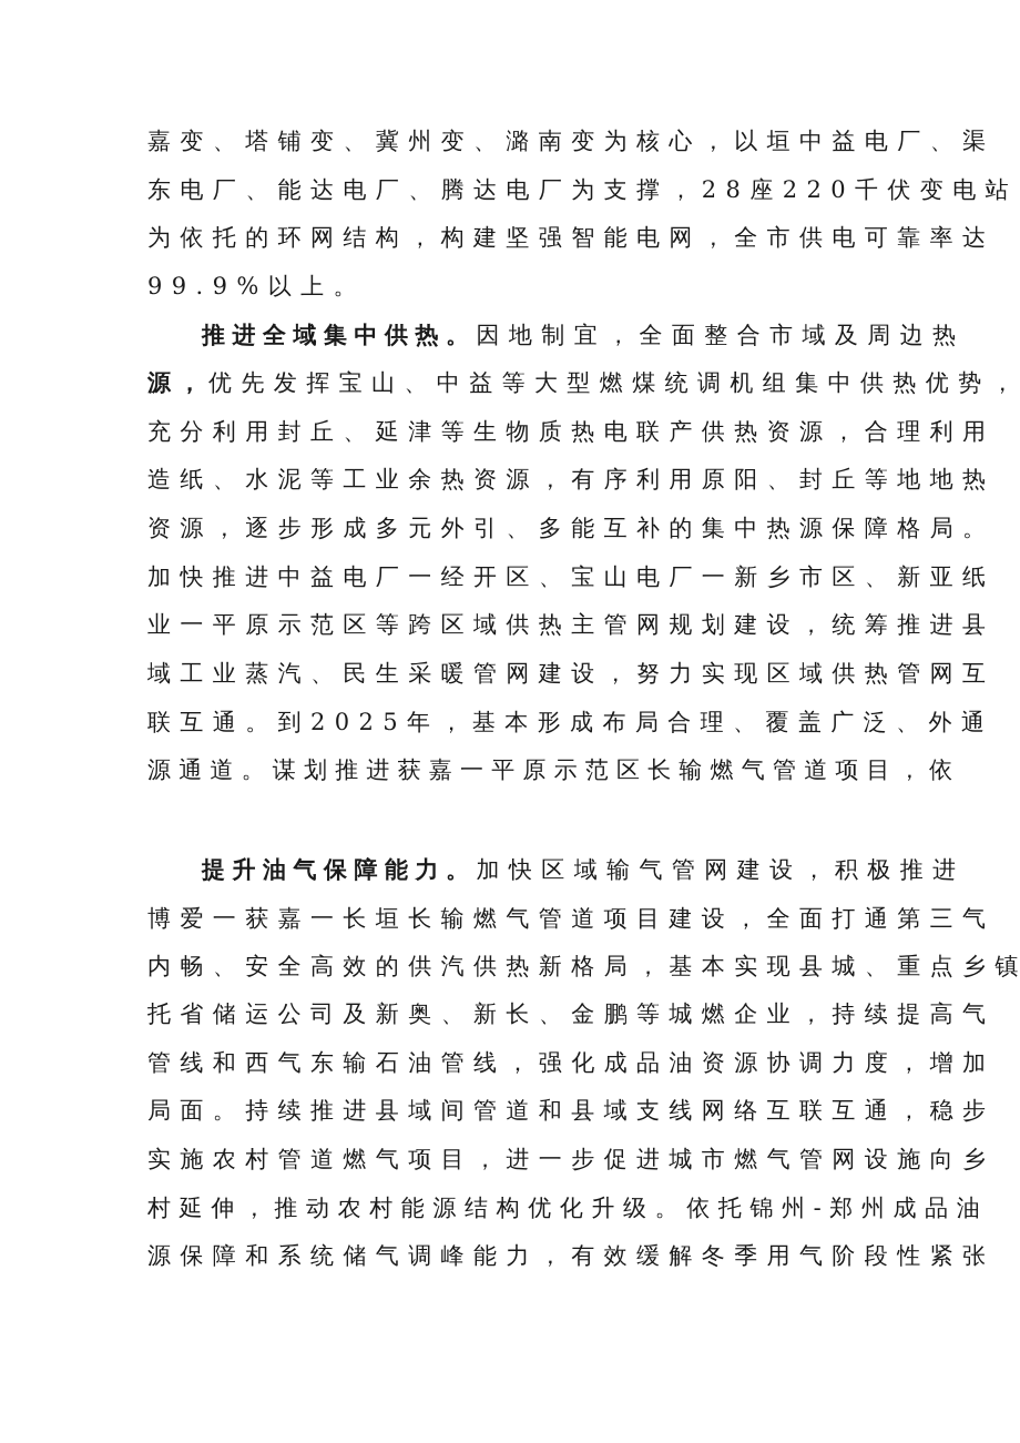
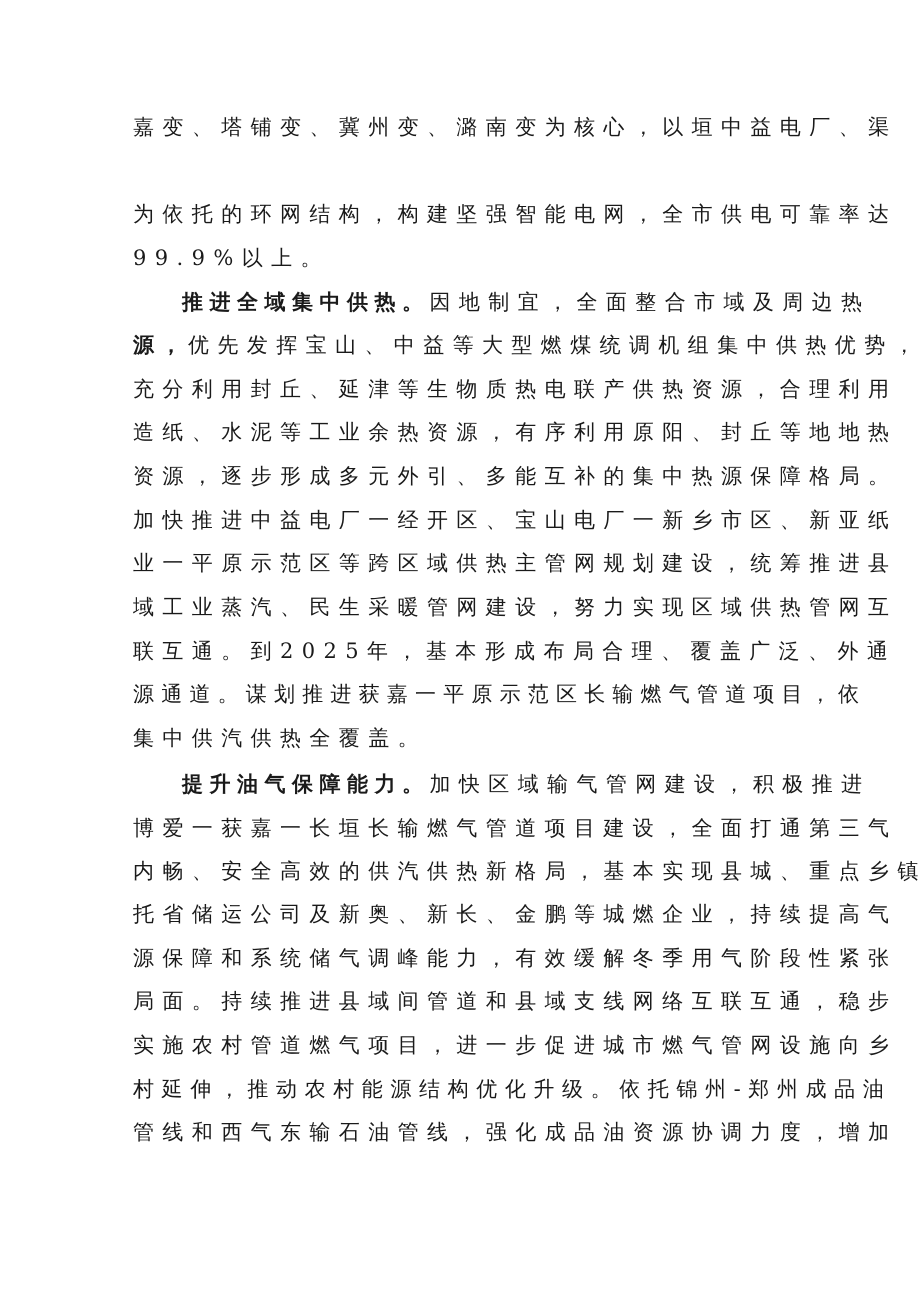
  嘉变、塔铺变、冀州变、潞南变为核心，以垣中益电厂、渠
- 东电厂、能达电厂、腾达电厂为支撑，28座220千伏变电站
  为依托的环网结构，构建坚强智能电网，全市供电可靠率达
  99.9%以上。
  推进全域集中供热。因地制宜，全面整合市域及周边热
  源，优先发挥宝山、中益等大型燃煤统调机组集中供热优势，
  充分利用封丘、延津等生物质热电联产供热资源，合理利用
  造纸、水泥等工业余热资源，有序利用原阳、封丘等地地热
  资源，逐步形成多元外引、多能互补的集中热源保障格局。
  加快推进中益电厂一经开区、宝山电厂一新乡市区、新亚纸
  业一平原示范区等跨区域供热主管网规划建设，统筹推进县
  域工业蒸汽、民生采暖管网建设，努力实现区域供热管网互
  联互通。到2025年，基本形成布局合理、覆盖广泛、外通
  源通道。谋划推进获嘉一平原示范区长输燃气管道项目，依
+ 集中供汽供热全覆盖。
  提升油气保障能力。加快区域输气管网建设，积极推进
  博爱一获嘉一长垣长输燃气管道项目建设，全面打通第三气
  内畅、安全高效的供汽供热新格局，基本实现县城、重点乡镇
  托省储运公司及新奥、新长、金鹏等城燃企业，持续提高气
- 管线和西气东输石油管线，强化成品油资源协调力度，增加
+ 源保障和系统储气调峰能力，有效缓解冬季用气阶段性紧张
  局面。持续推进县域间管道和县域支线网络互联互通，稳步
  实施农村管道燃气项目，进一步促进城市燃气管网设施向乡
  村延伸，推动农村能源结构优化升级。依托锦州-郑州成品油
- 源保障和系统储气调峰能力，有效缓解冬季用气阶段性紧张
+ 管线和西气东输石油管线，强化成品油资源协调力度，增加
